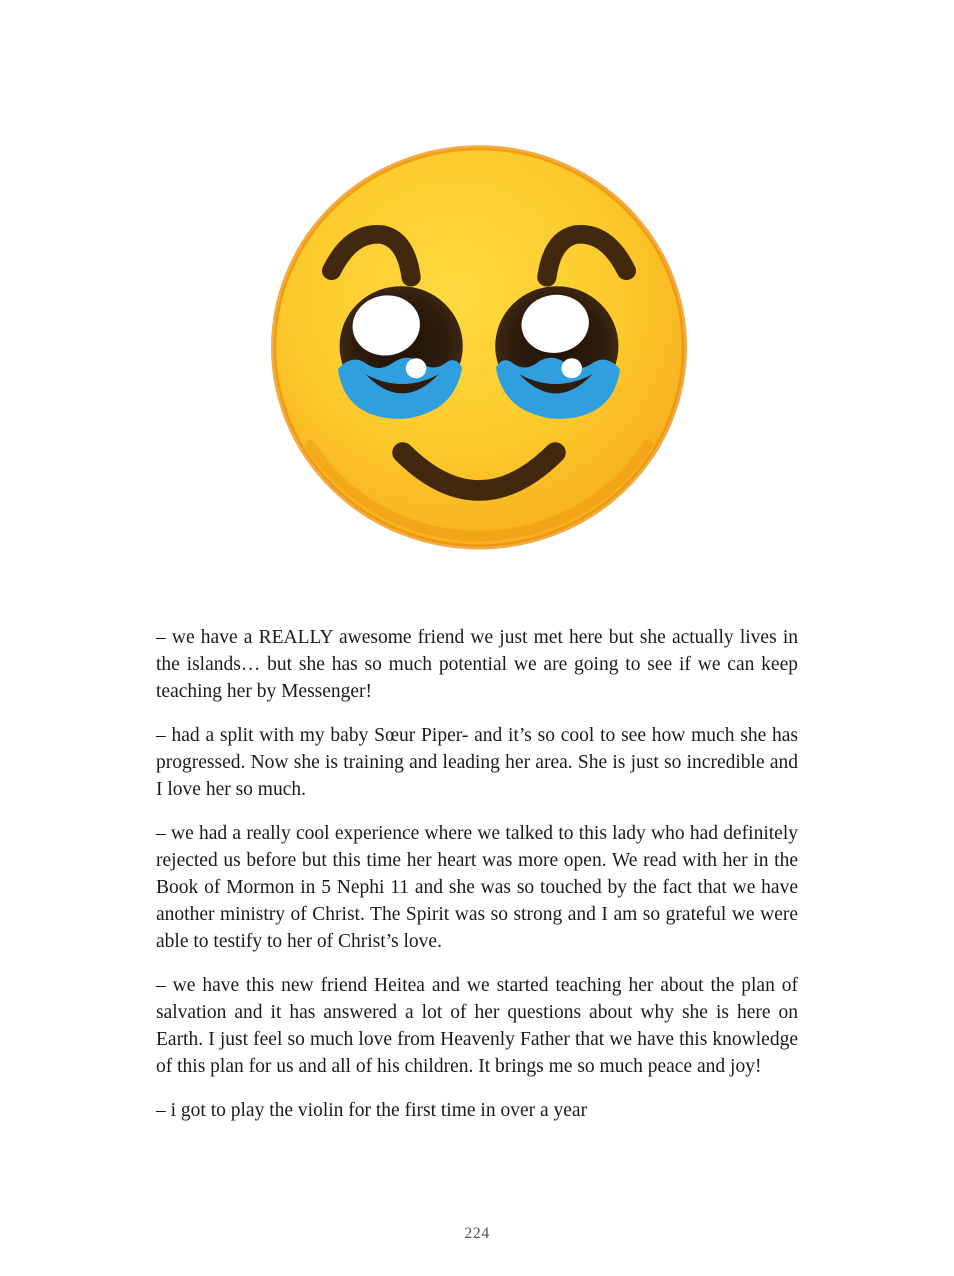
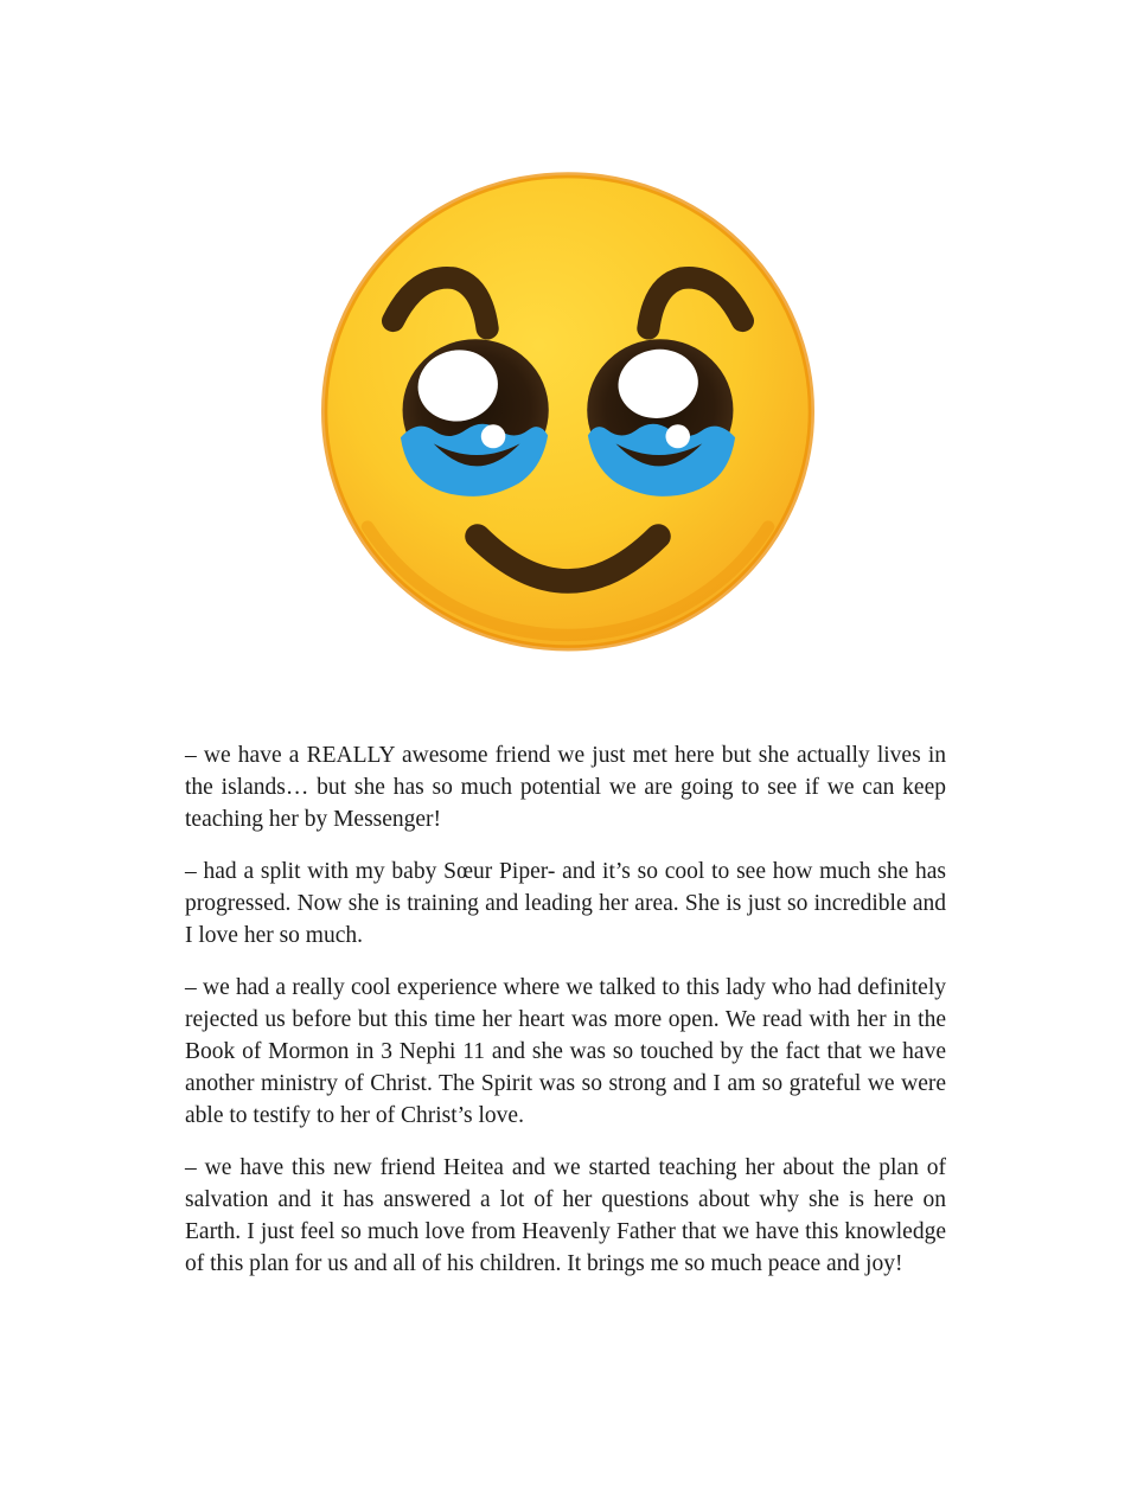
  – we have a REALLY awesome friend we just met here but she actually lives in the islands… but she has so much potential we are going to see if we can keep teaching her by Messenger!
  – had a split with my baby Sœur Piper- and it’s so cool to see how much she has progressed. Now she is training and leading her area. She is just so incredible and I love her so much.
- – we had a really cool experience where we talked to this lady who had definitely rejected us before but this time her heart was more open. We read with her in the Book of Mormon in 5 Nephi 11 and she was so touched by the fact that we have another ministry of Christ. The Spirit was so strong and I am so grateful we were able to testify to her of Christ’s love.
+ – we had a really cool experience where we talked to this lady who had definitely rejected us before but this time her heart was more open. We read with her in the Book of Mormon in 3 Nephi 11 and she was so touched by the fact that we have another ministry of Christ. The Spirit was so strong and I am so grateful we were able to testify to her of Christ’s love.
  – we have this new friend Heitea and we started teaching her about the plan of salvation and it has answered a lot of her questions about why she is here on Earth. I just feel so much love from Heavenly Father that we have this knowledge of this plan for us and all of his children. It brings me so much peace and joy!
- – i got to play the violin for the first time in over a year
- 224
